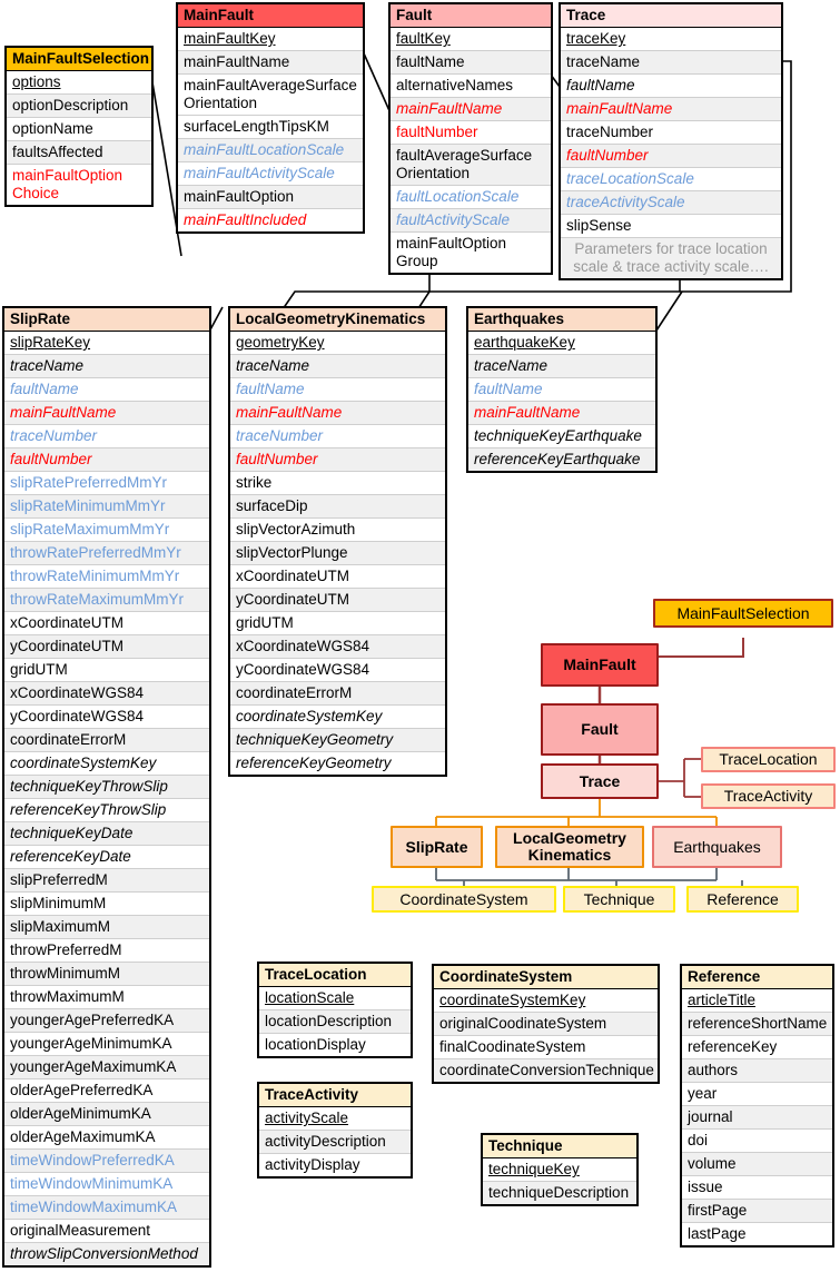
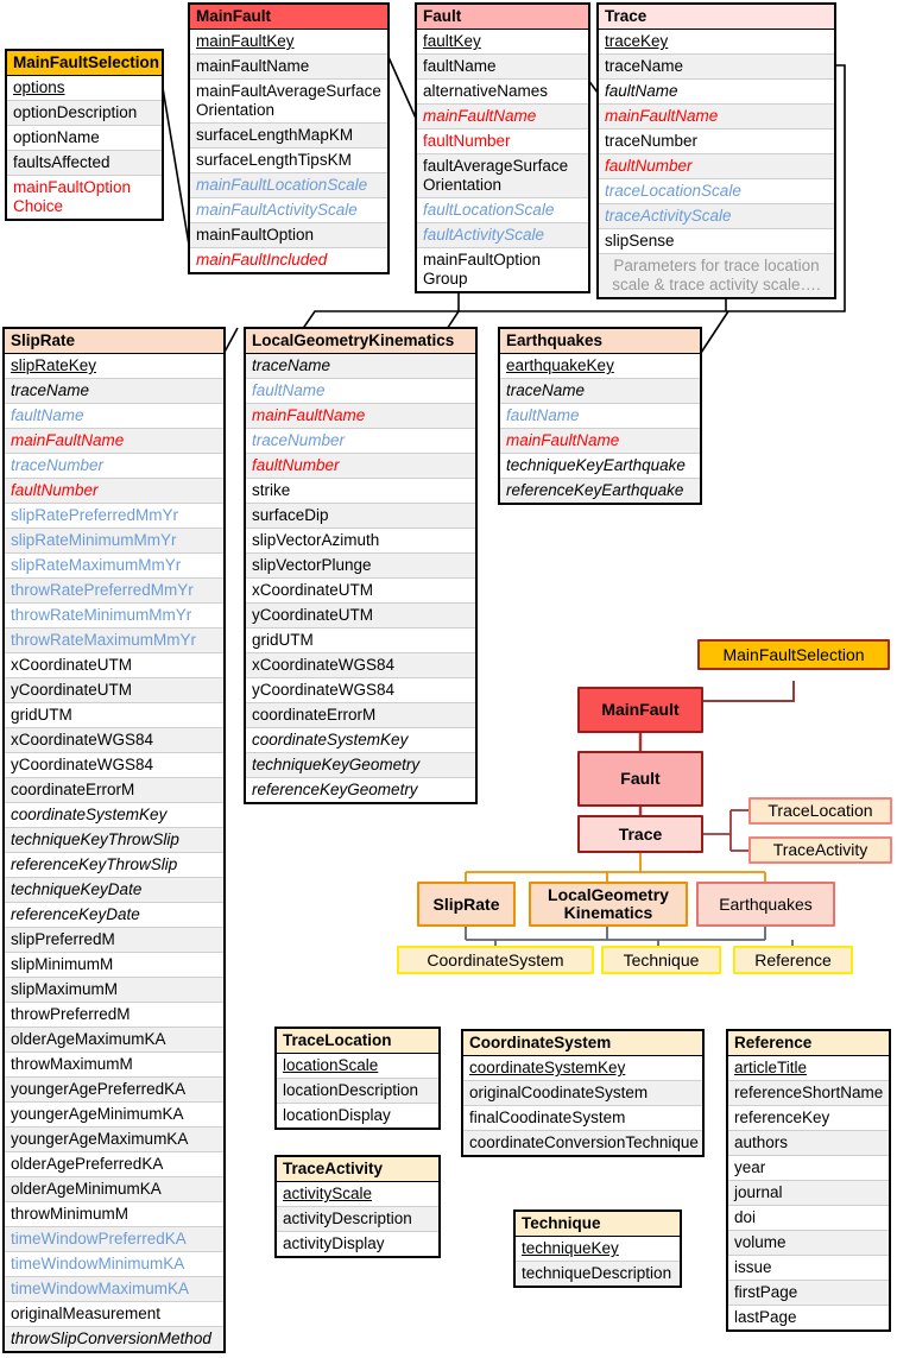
  MainFaultSelection
  options
  optionDescription
  optionName
  faultsAffected
  mainFaultOption Choice
  MainFault
  mainFaultKey
  mainFaultName
  mainFaultAverageSurface Orientation
+ surfaceLengthMapKM
  surfaceLengthTipsKM
  mainFaultLocationScale
  mainFaultActivityScale
  mainFaultOption
  mainFaultIncluded
  Fault
  faultKey
  faultName
  alternativeNames
  mainFaultName
  faultNumber
  faultAverageSurface Orientation
  faultLocationScale
  faultActivityScale
  mainFaultOption Group
  Trace
  traceKey
  traceName
  faultName
  mainFaultName
  traceNumber
  faultNumber
  traceLocationScale
  traceActivityScale
  slipSense
  Parameters for trace location scale & trace activity scale….
  SlipRate
  slipRateKey
  traceName
  faultName
  mainFaultName
  traceNumber
  faultNumber
  slipRatePreferredMmYr
  slipRateMinimumMmYr
  slipRateMaximumMmYr
  throwRatePreferredMmYr
  throwRateMinimumMmYr
  throwRateMaximumMmYr
  xCoordinateUTM
  yCoordinateUTM
  gridUTM
  xCoordinateWGS84
  yCoordinateWGS84
  coordinateErrorM
  coordinateSystemKey
  techniqueKeyThrowSlip
  referenceKeyThrowSlip
  techniqueKeyDate
  referenceKeyDate
  slipPreferredM
  slipMinimumM
  slipMaximumM
  throwPreferredM
- throwMinimumM
+ olderAgeMaximumKA
  throwMaximumM
  youngerAgePreferredKA
  youngerAgeMinimumKA
  youngerAgeMaximumKA
  olderAgePreferredKA
  olderAgeMinimumKA
- olderAgeMaximumKA
+ throwMinimumM
  timeWindowPreferredKA
  timeWindowMinimumKA
  timeWindowMaximumKA
  originalMeasurement
  throwSlipConversionMethod
  LocalGeometryKinematics
- geometryKey
  traceName
  faultName
  mainFaultName
  traceNumber
  faultNumber
  strike
  surfaceDip
  slipVectorAzimuth
  slipVectorPlunge
  xCoordinateUTM
  yCoordinateUTM
  gridUTM
  xCoordinateWGS84
  yCoordinateWGS84
  coordinateErrorM
  coordinateSystemKey
  techniqueKeyGeometry
  referenceKeyGeometry
  Earthquakes
  earthquakeKey
  traceName
  faultName
  mainFaultName
  techniqueKeyEarthquake
  referenceKeyEarthquake
  TraceLocation
  locationScale
  locationDescription
  locationDisplay
  TraceActivity
  activityScale
  activityDescription
  activityDisplay
  CoordinateSystem
  coordinateSystemKey
  originalCoodinateSystem
  finalCoodinateSystem
  coordinateConversionTechnique
  Technique
  techniqueKey
  techniqueDescription
  Reference
  articleTitle
  referenceShortName
  referenceKey
  authors
  year
  journal
  doi
  volume
  issue
  firstPage
  lastPage
  MainFaultSelection
  MainFault
  Fault
  Trace
  TraceLocation
  TraceActivity
  SlipRate
  LocalGeometry
  Kinematics
  Earthquakes
  CoordinateSystem
  Technique
  Reference
